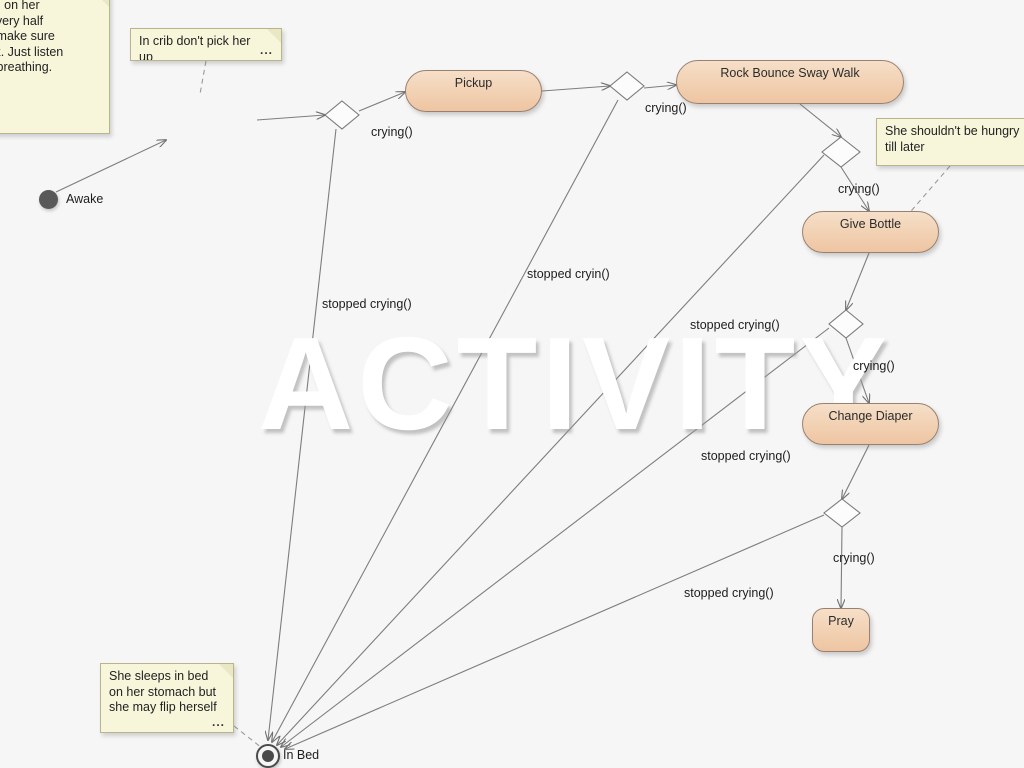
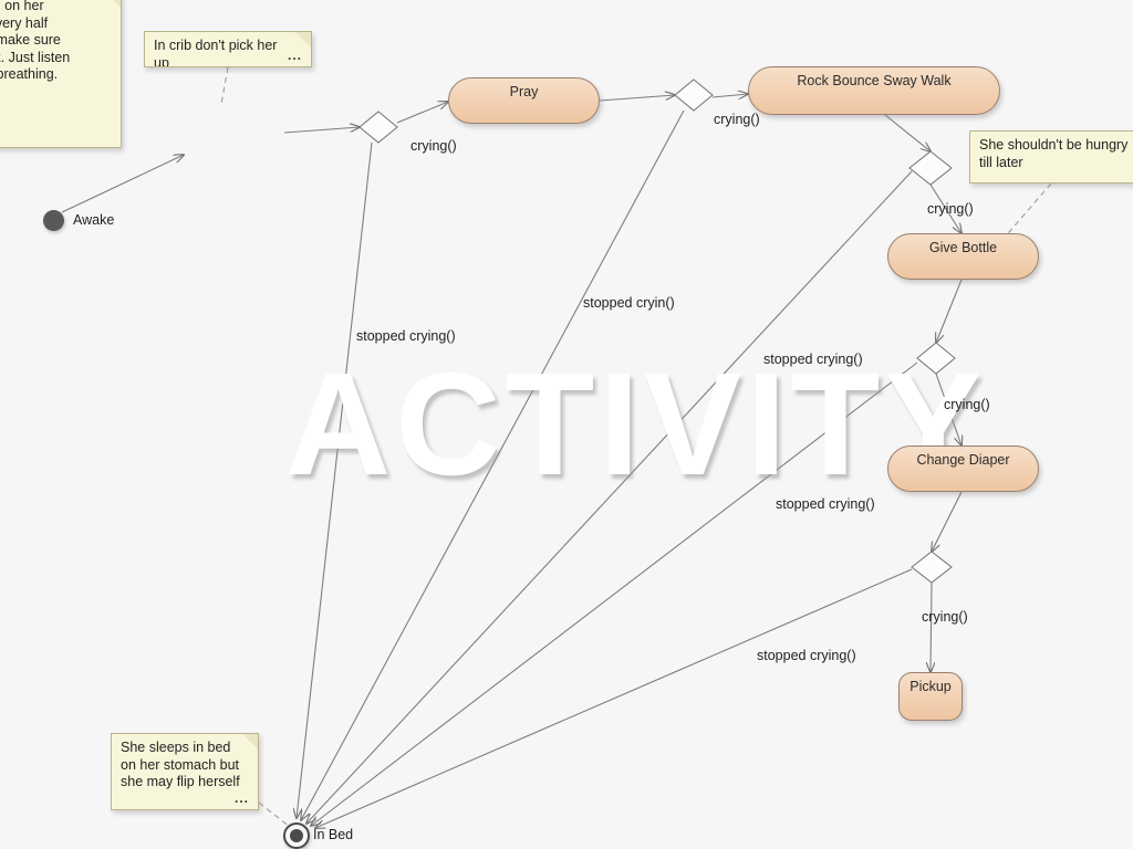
  ACTIVITY
  make sure
  . Just listen
  breathing.
  In crib don't pick her
  up
  ...
  She shouldn't be hungry
  till later
  She sleeps in bed
  on her stomach but
  she may flip herself
  ...
  Awake
  In Bed
- Pickup
+ Pray
  Rock Bounce Sway Walk
  Give Bottle
  Change Diaper
- Pray
+ Pickup
  crying()
  crying()
  crying()
  crying()
  crying()
  stopped crying()
  stopped cryin()
  stopped crying()
  stopped crying()
  stopped crying()
